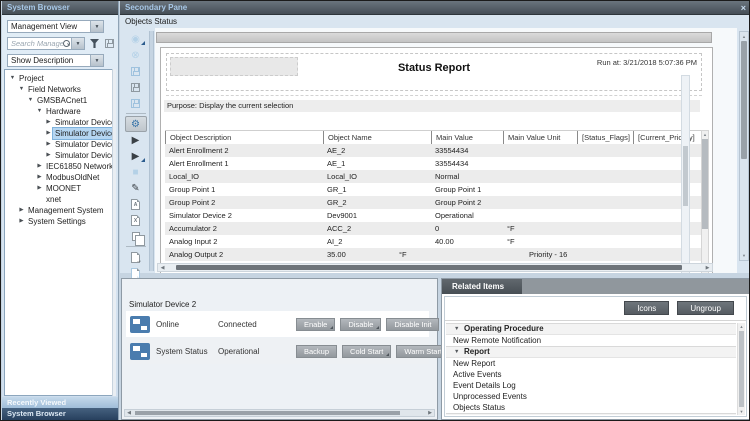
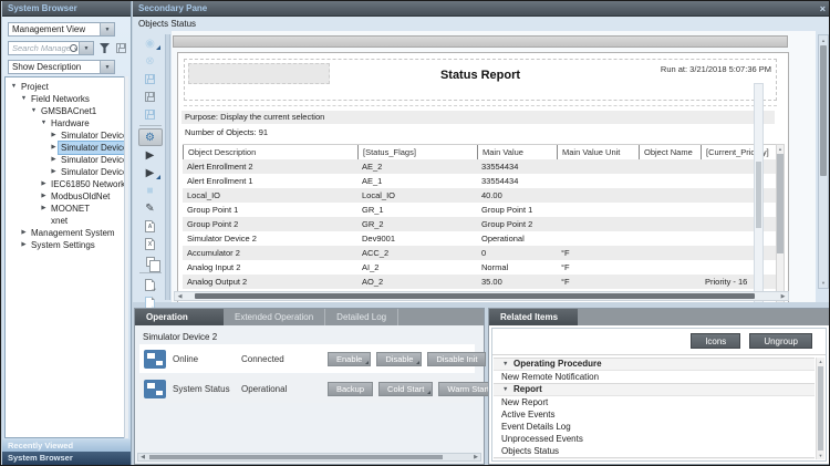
  System Browser
  Management View
  Search Manage
  Show Description
  Project
  Field Networks
  GMSBACnet1
  Hardware
  Simulator Devic
  Simulator Devic
  Simulator Devic
  Simulator Devic
  IEC61850 Networ
  ModbusOldNet
  MOONET
  xnet
  Management System
  System Settings
  Recently Viewed
  System Browser
  Secondary Pane
  ×
  Objects Status
  ◉
  ⊗
  ⚙
  ▶
  ▶
  ■
  ✎
  Status Report
  Run at: 3/21/2018 5:07:36 PM
  Purpose: Display the current selection
+ Number of Objects: 91
  Object Description
- Object Name
+ [Status_Flags]
  Main Value
  Main Value Unit
- [Status_Flags]
+ Object Name
  [Current_Priy]
  Alert Enrollment 2
  AE_2
  33554434
  Alert Enrollment 1
  AE_1
  33554434
  Local_IO
  Local_IO
- Normal
+ 40.00
  Group Point 1
  GR_1
  Group Point 1
  Group Point 2
  GR_2
  Group Point 2
  Simulator Device 2
  Dev9001
  Operational
  Accumulator 2
  ACC_2
  0
  °F
  Analog Input 2
  AI_2
- 40.00
+ Normal
  °F
  Analog Output 2
+ AO_2
  35.00
  °F
  Priority - 16
+ Operation
+ Extended Operation
+ Detailed Log
  Simulator Device 2
  Online
  Connected
  Enable
  Disable
  Disable Init
  System Status
  Operational
  Backup
  Cold Start
  Warm Star
  Related Items
  Icons
  Ungroup
  Operating Procedure
  New Remote Notification
  Report
  New Report
  Active Events
  Event Details Log
  Unprocessed Events
  Objects Status
